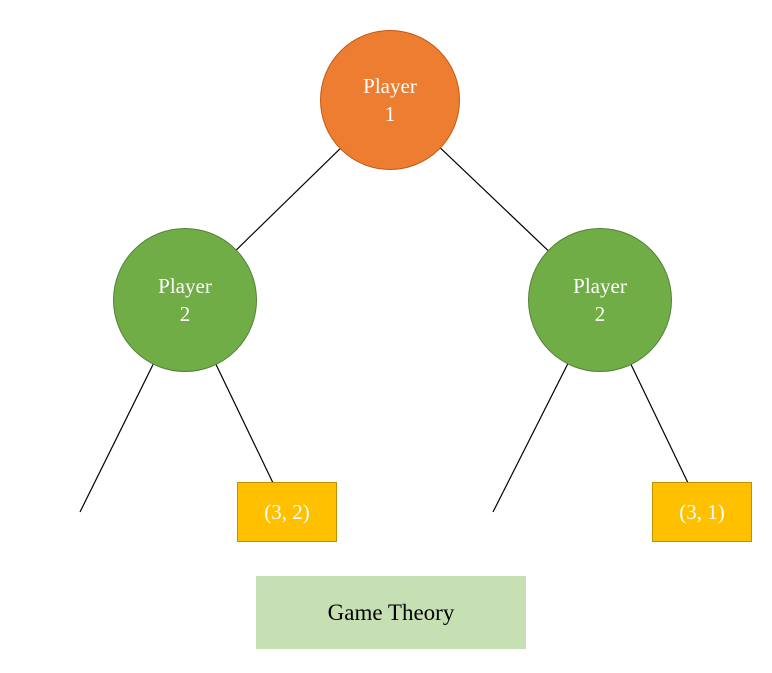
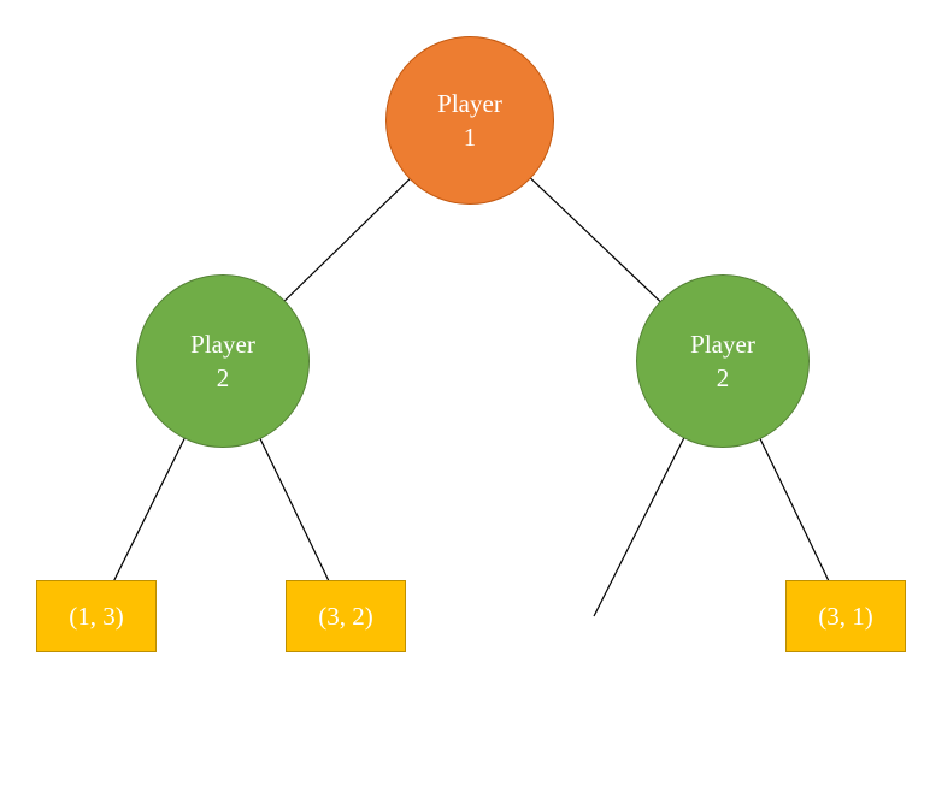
  Player
  1
  Player
  2
  Player
  2
+ (1, 3)
  (3, 2)
  (3, 1)
- Game Theory
